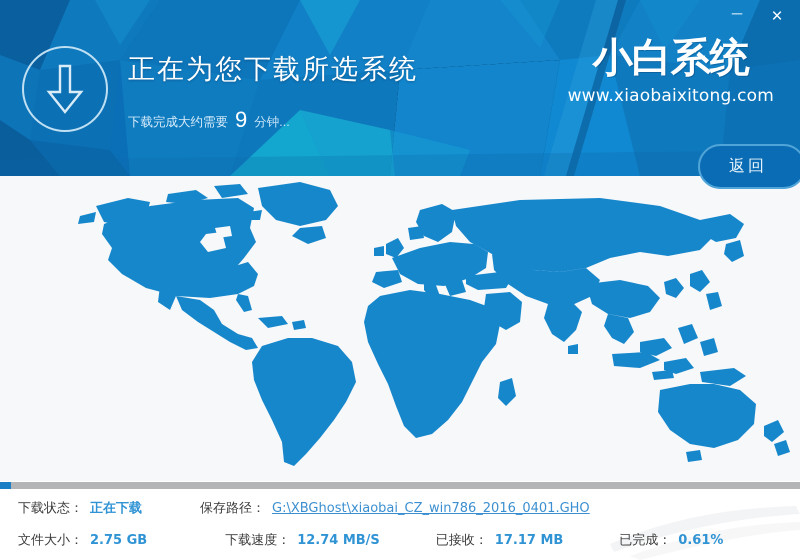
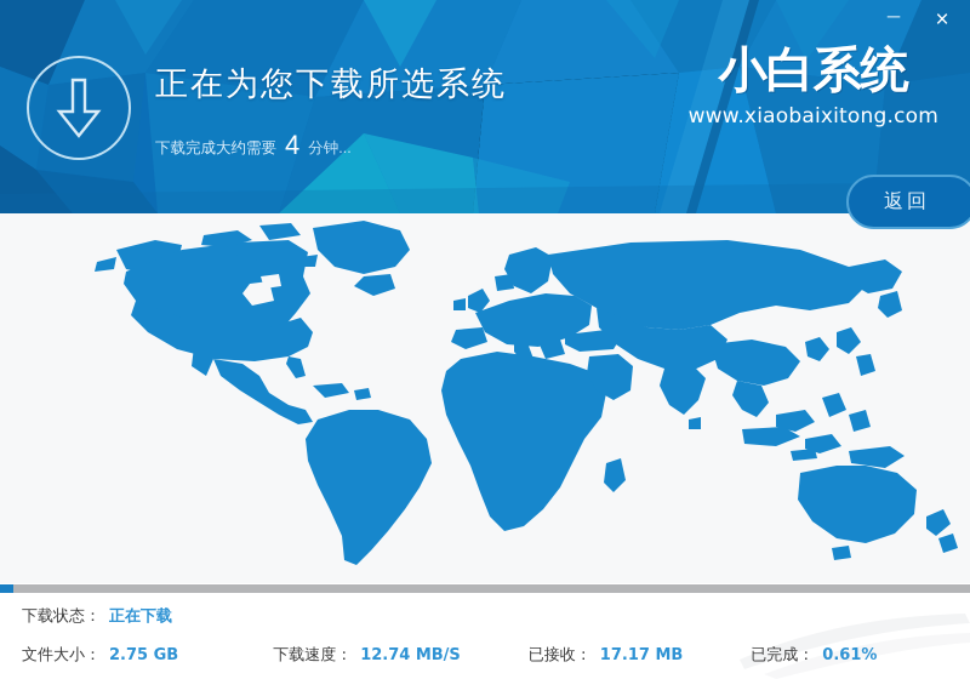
  –
  ×
  正在为您下载所选系统
  下载完成大约需要
- 9
+ 4
  分钟...
  小白系统
  www.xiaobaixitong.com
  返回
  下载状态：
  正在下载
- 保存路径：
- G:\XBGhost\xiaobai_CZ_win786_2016_0401.GHO
  文件大小：
  2.75 GB
  下载速度：
  12.74 MB/S
  已接收：
  17.17 MB
  已完成：
  0.61%
